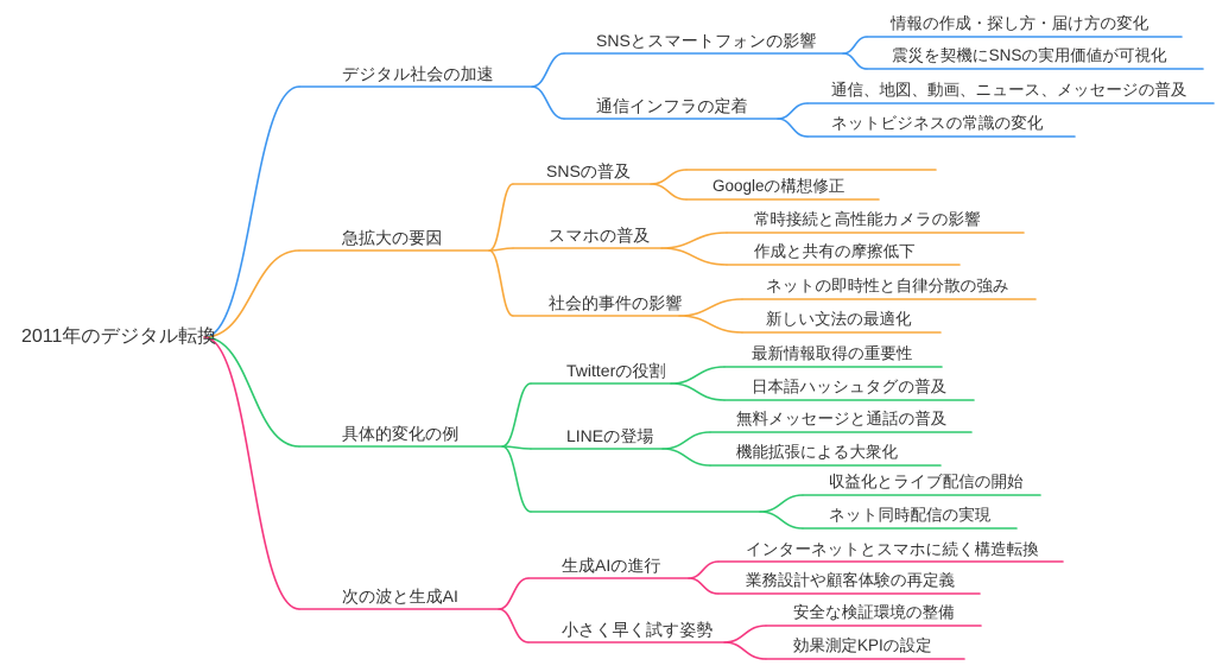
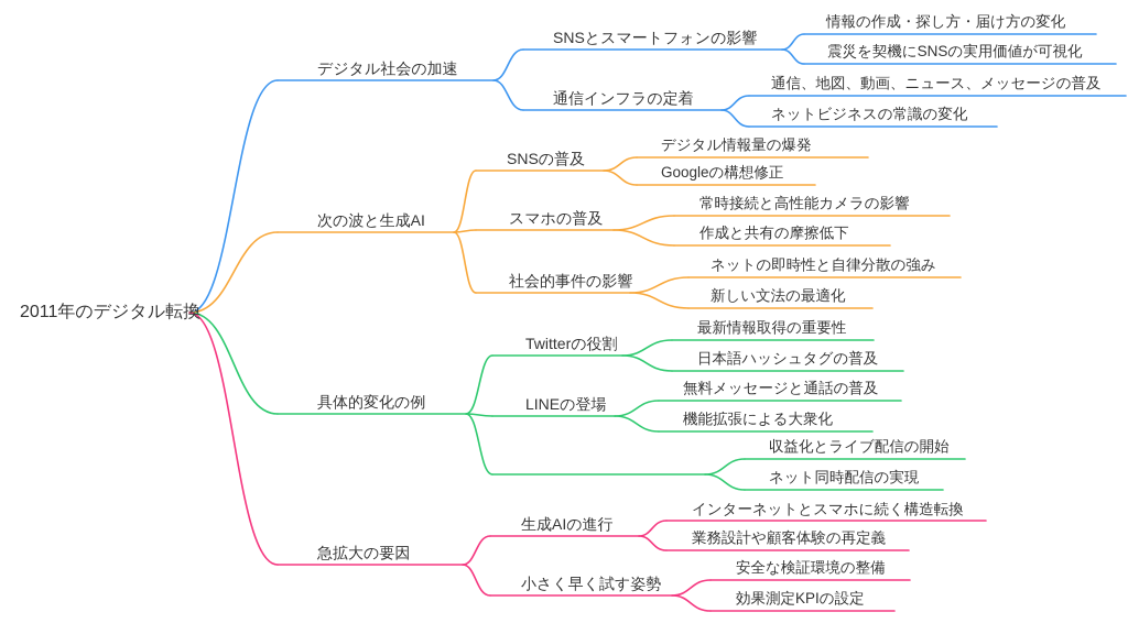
  2011年のデジタル転換
  デジタル社会の加速
  SNSとスマートフォンの影響
  通信インフラの定着
  情報の作成・探し方・届け方の変化
  震災を契機にSNSの実用価値が可視化
  通信、地図、動画、ニュース、メッセージの普及
  ネットビジネスの常識の変化
- 急拡大の要因
+ 次の波と生成AI
  SNSの普及
  スマホの普及
  社会的事件の影響
+ デジタル情報量の爆発
  Googleの構想修正
  常時接続と高性能カメラの影響
  作成と共有の摩擦低下
  ネットの即時性と自律分散の強み
  新しい文法の最適化
  具体的変化の例
  Twitterの役割
  LINEの登場
  最新情報取得の重要性
  日本語ハッシュタグの普及
  無料メッセージと通話の普及
  機能拡張による大衆化
  収益化とライブ配信の開始
  ネット同時配信の実現
- 次の波と生成AI
+ 急拡大の要因
  生成AIの進行
  小さく早く試す姿勢
  インターネットとスマホに続く構造転換
  業務設計や顧客体験の再定義
  安全な検証環境の整備
  効果測定KPIの設定
